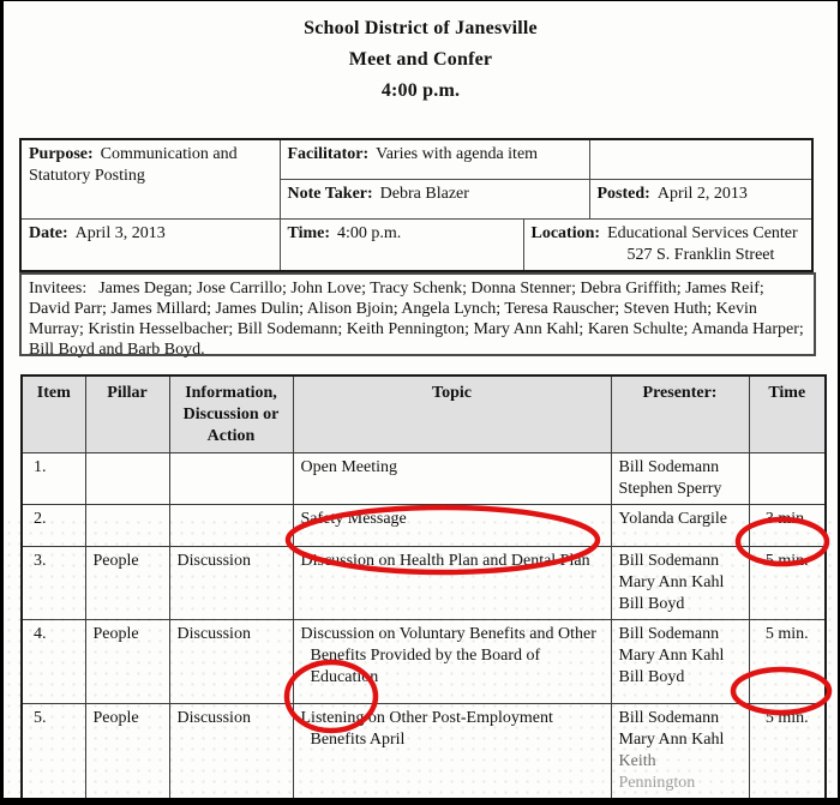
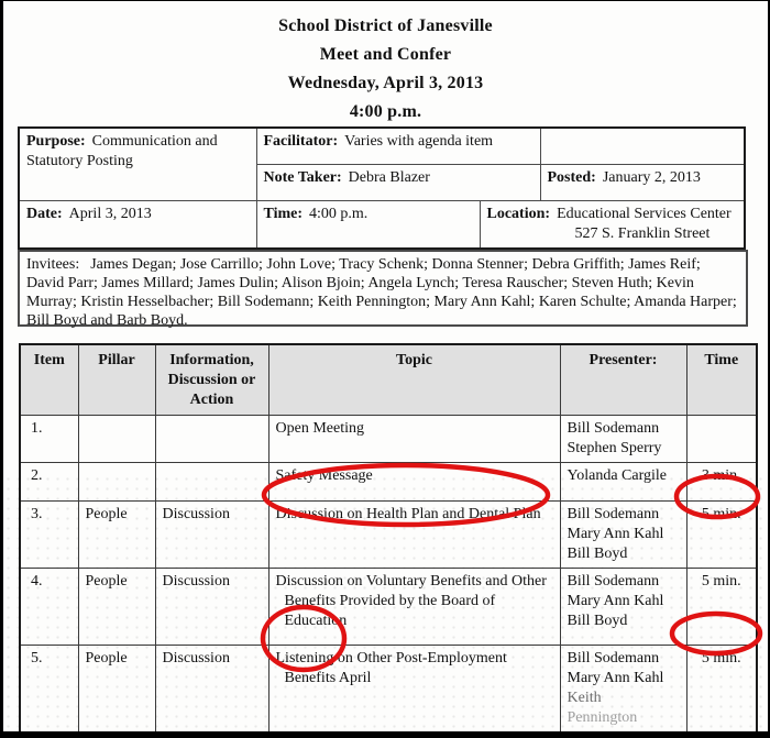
  School District of Janesville
  Meet and Confer
+ Wednesday, April 3, 2013
  4:00 p.m.
  Purpose: Communication and Statutory Posting	Facilitator: Varies with agenda item
- Note Taker: Debra Blazer	Posted: April 2, 2013
+ Note Taker: Debra Blazer	Posted: January 2, 2013
  Date: April 3, 2013	Time: 4:00 p.m.	Location: Educational Services Center 527 S. Franklin Street
  Invitees: James Degan; Jose Carrillo; John Love; Tracy Schenk; Donna Stenner; Debra Griffith; James Reif; David Parr; James Millard; James Dulin; Alison Bjoin; Angela Lynch; Teresa Rauscher; Steven Huth; Kevin Murray; Kristin Hesselbacher; Bill Sodemann; Keith Pennington; Mary Ann Kahl; Karen Schulte; Amanda Harper; Bill Boyd and Barb Boyd.
  Item	Pillar	Information, Discussion or Action	Topic	Presenter:	Time
  1.			Open Meeting	Bill Sodemann Stephen Sperry
  2.			Say Message	Yolanda Cargile	.
  3.	People	Discussion	Dssion on Health Plan and Dentalan	Bill Sodemann Mary Ann Kahl Bill Boyd	m
  4.	People	Discussion	Discussion on Voluntary Benefits and Other Benefits Provided by the Board of Educatin	Bill Sodemann Mary Ann Kahl Bill Boyd	5 min.
  5.	People	Discussion	Listening on Other Post-Employment Benefits April	Bill Sodemann Mary Ann Kahl Keith Pennington	5 min.
